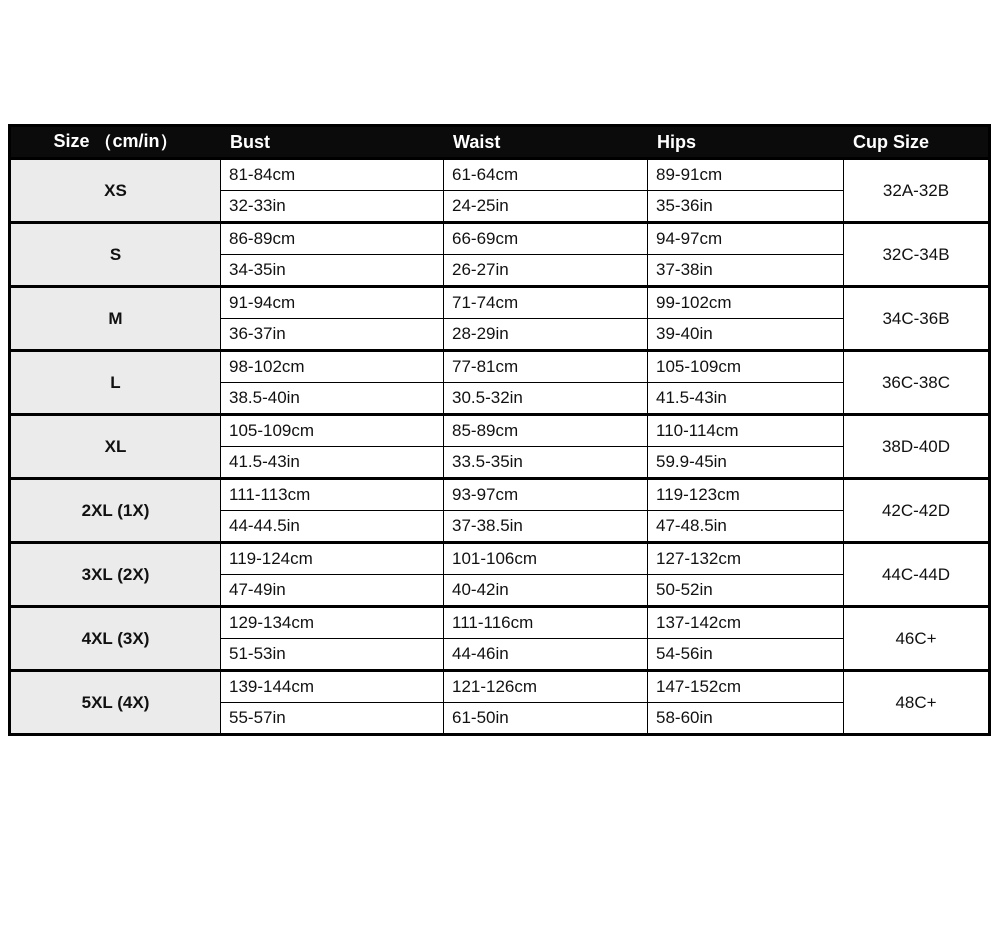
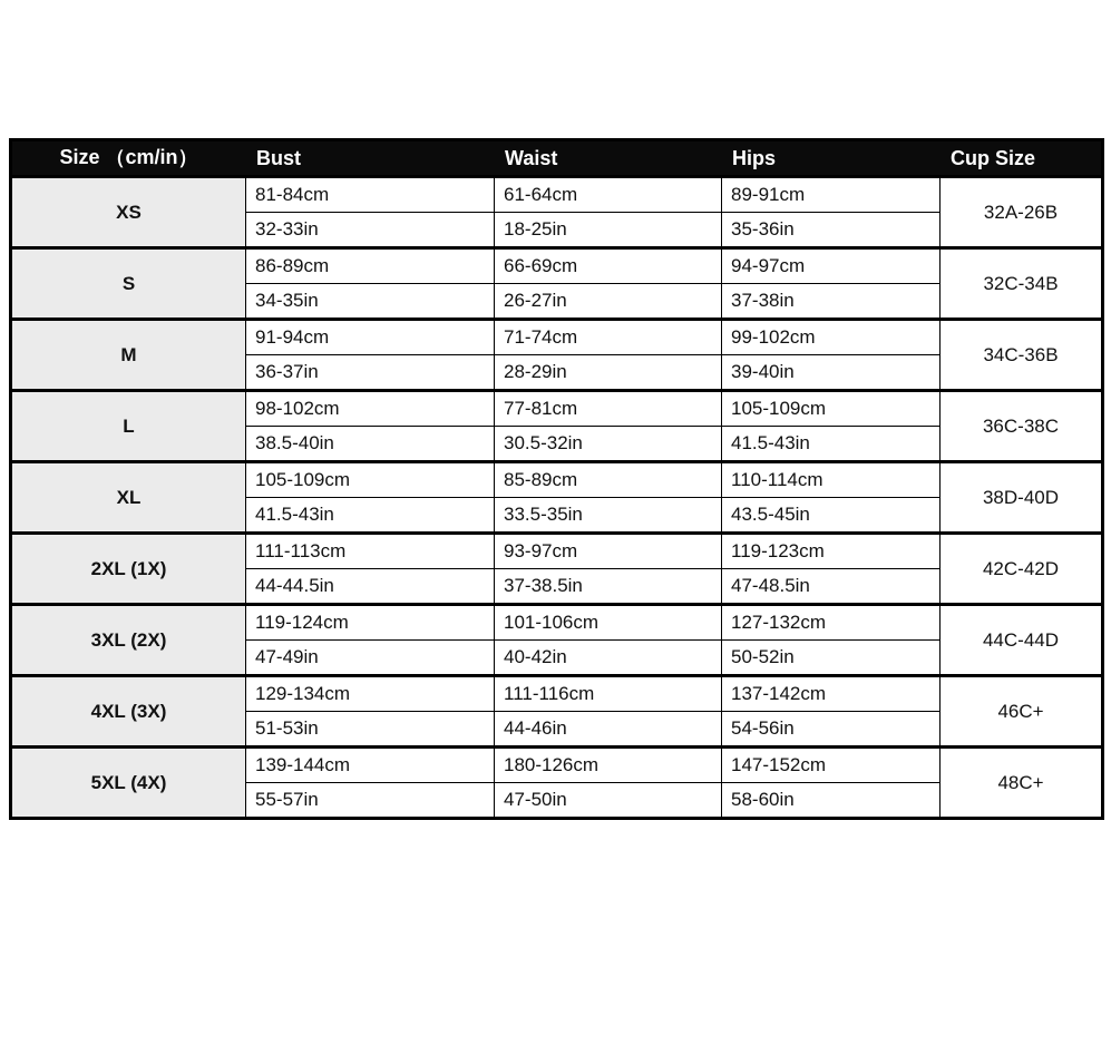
  Size （cm/in）	Bust	Waist	Hips	Cup Size
- XS	81-84cm	61-64cm	89-91cm	32A-32B
+ XS	81-84cm	61-64cm	89-91cm	32A-26B
- 32-33in	24-25in	35-36in
+ 32-33in	18-25in	35-36in
  S	86-89cm	66-69cm	94-97cm	32C-34B
  34-35in	26-27in	37-38in
  M	91-94cm	71-74cm	99-102cm	34C-36B
  36-37in	28-29in	39-40in
  L	98-102cm	77-81cm	105-109cm	36C-38C
  38.5-40in	30.5-32in	41.5-43in
  XL	105-109cm	85-89cm	110-114cm	38D-40D
- 41.5-43in	33.5-35in	59.9-45in
+ 41.5-43in	33.5-35in	43.5-45in
  2XL (1X)	111-113cm	93-97cm	119-123cm	42C-42D
  44-44.5in	37-38.5in	47-48.5in
  3XL (2X)	119-124cm	101-106cm	127-132cm	44C-44D
  47-49in	40-42in	50-52in
  4XL (3X)	129-134cm	111-116cm	137-142cm	46C+
  51-53in	44-46in	54-56in
- 5XL (4X)	139-144cm	121-126cm	147-152cm	48C+
+ 5XL (4X)	139-144cm	180-126cm	147-152cm	48C+
- 55-57in	61-50in	58-60in
+ 55-57in	47-50in	58-60in
